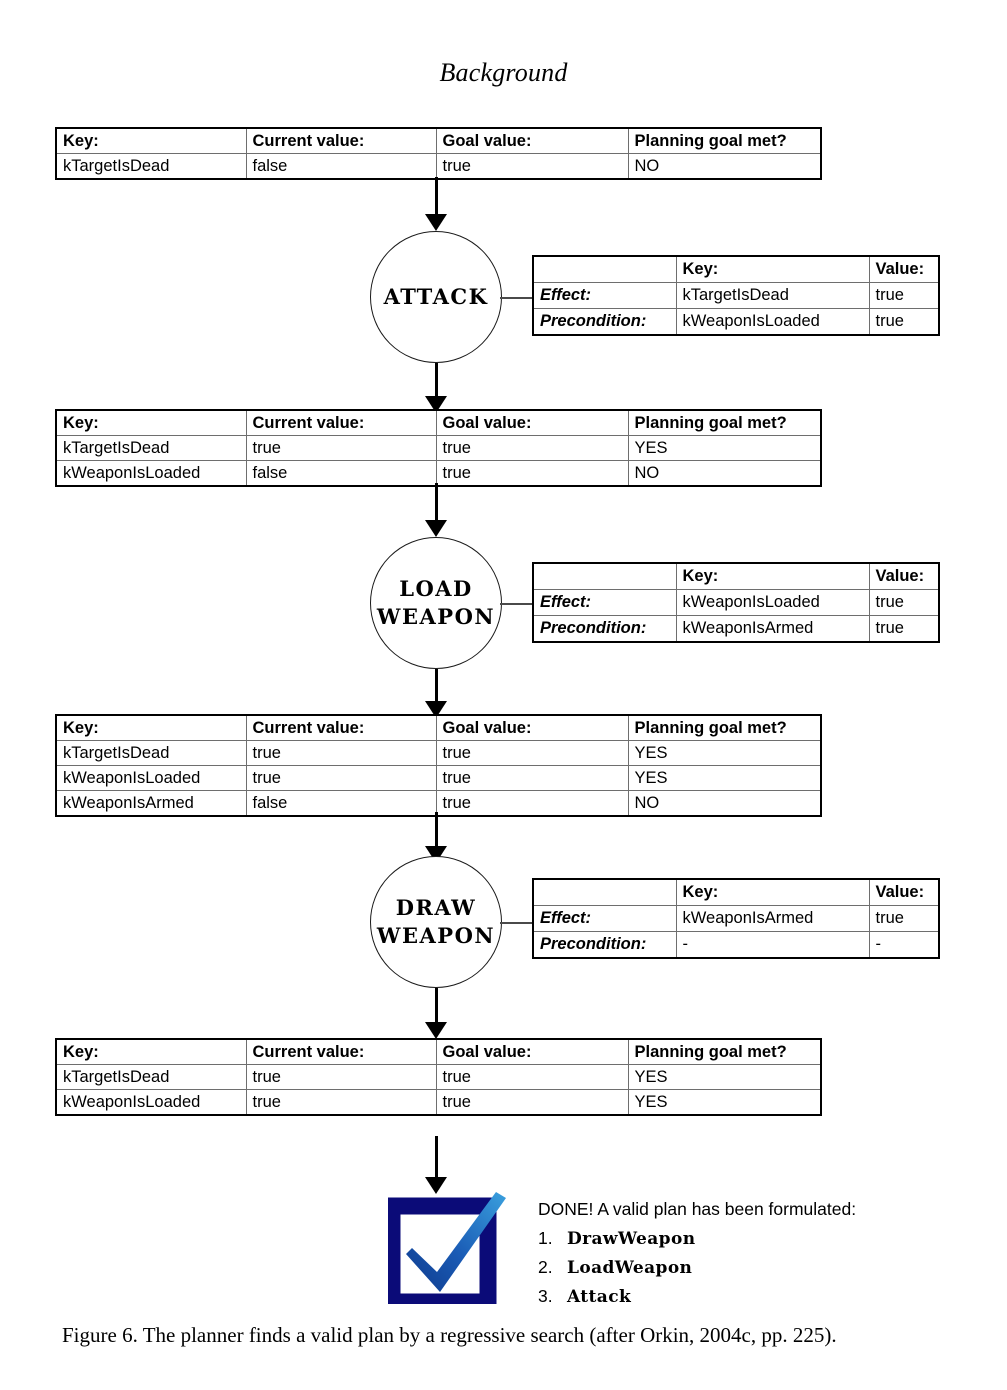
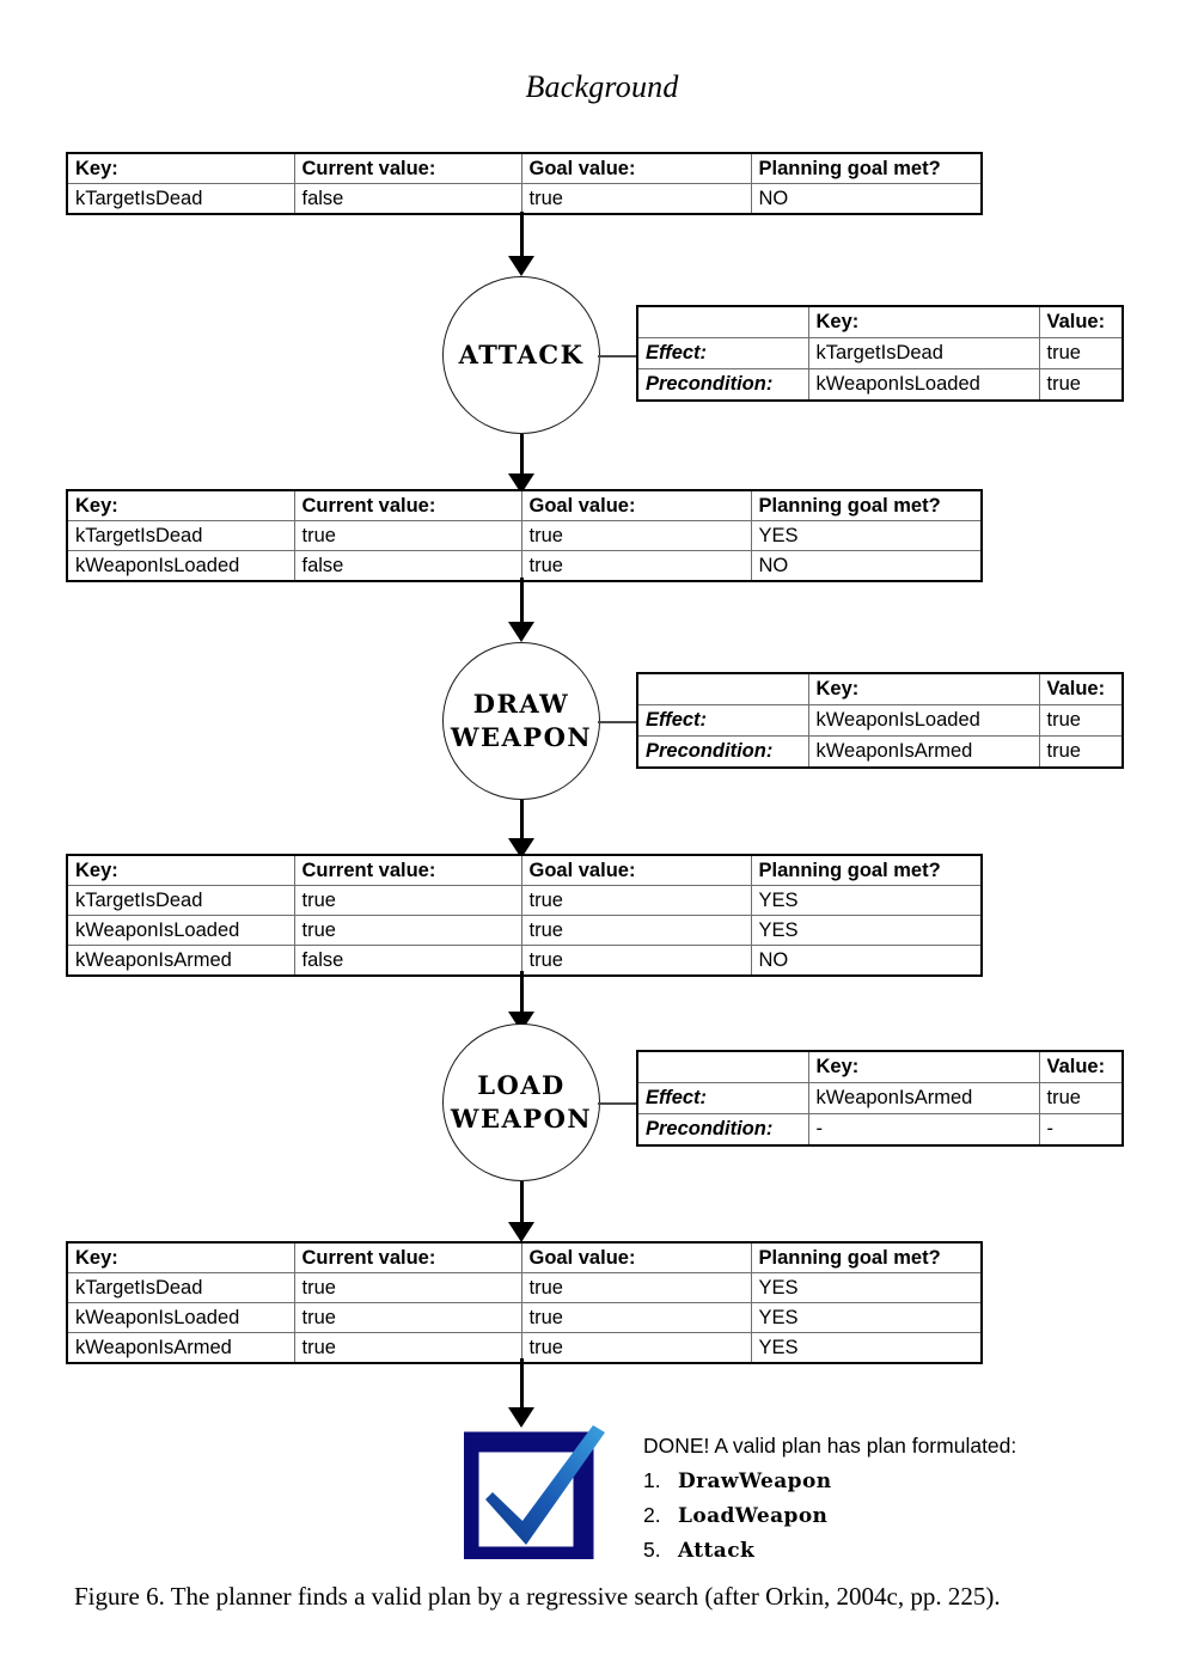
  Background
  Key:	Current value:	Goal value:	Planning goal met?
  kTargetIsDead	false	true	NO
  ATTACK
  	Key:	Value:
  Effect:	kTargetIsDead	true
  Precondition:	kWeaponIsLoaded	true
  Key:	Current value:	Goal value:	Planning goal met?
  kTargetIsDead	true	true	YES
  kWeaponIsLoaded	false	true	NO
- LOAD
+ DRAW
  WEAPON
  	Key:	Value:
  Effect:	kWeaponIsLoaded	true
  Precondition:	kWeaponIsArmed	true
  Key:	Current value:	Goal value:	Planning goal met?
  kTargetIsDead	true	true	YES
  kWeaponIsLoaded	true	true	YES
  kWeaponIsArmed	false	true	NO
- DRAW
+ LOAD
  WEAPON
  	Key:	Value:
  Effect:	kWeaponIsArmed	true
  Precondition:	-	-
  Key:	Current value:	Goal value:	Planning goal met?
  kTargetIsDead	true	true	YES
  kWeaponIsLoaded	true	true	YES
+ kWeaponIsArmed	true	true	YES
- DONE! A valid plan has been formulated:
+ DONE! A valid plan has plan formulated:
  1.
  DrawWeapon
  2.
  LoadWeapon
- 3.
+ 5.
  Attack
  Figure 6. The planner finds a valid plan by a regressive search (after Orkin, 2004c, pp. 225).
